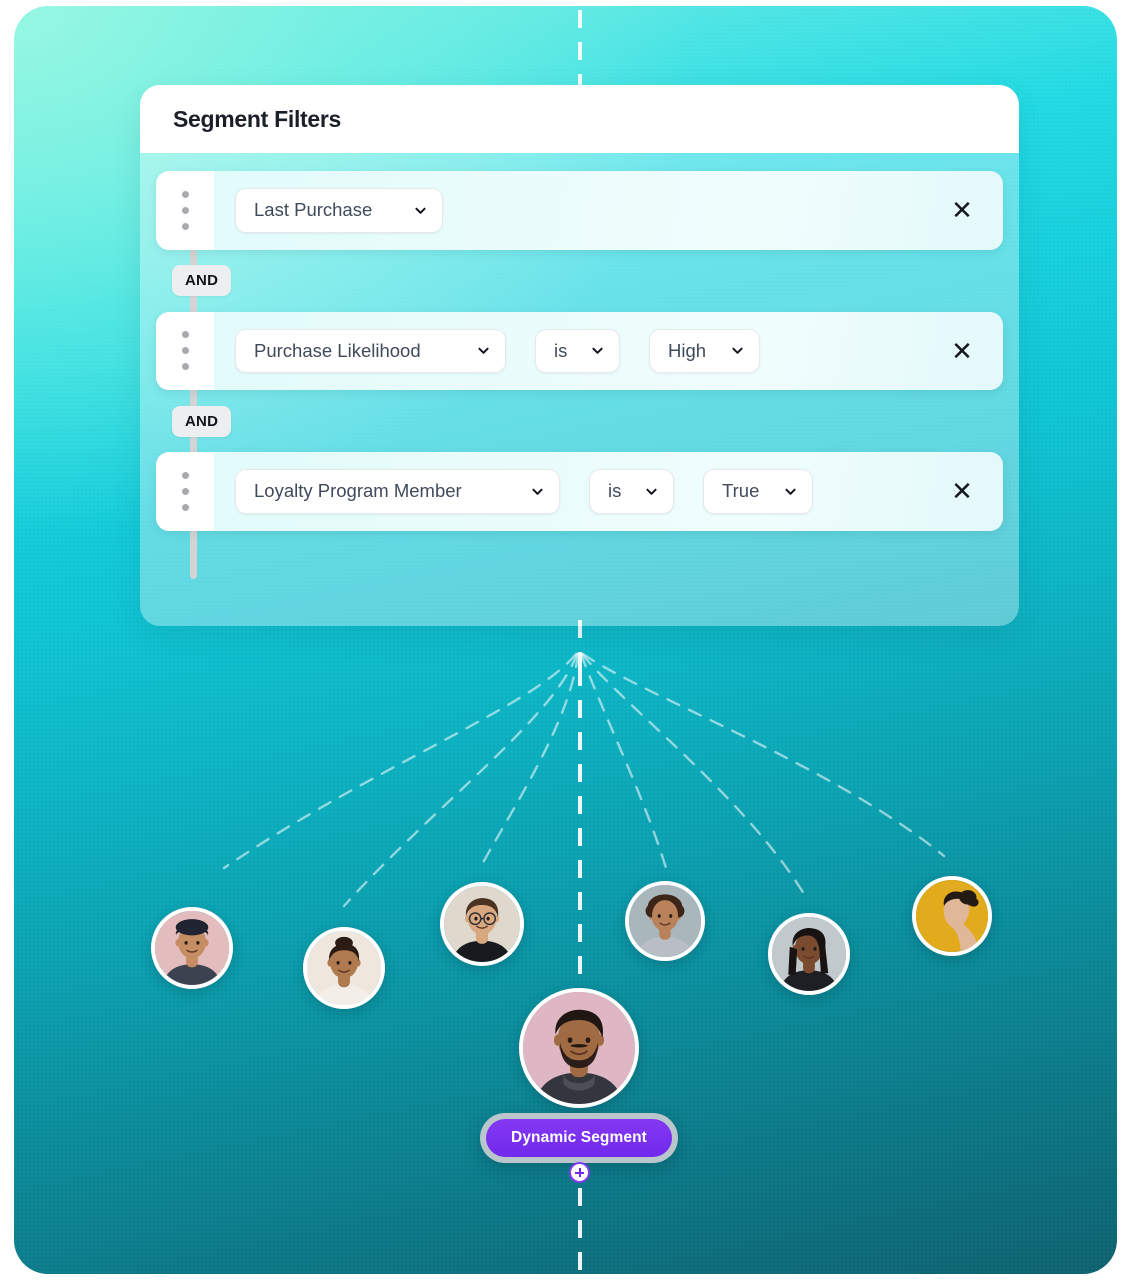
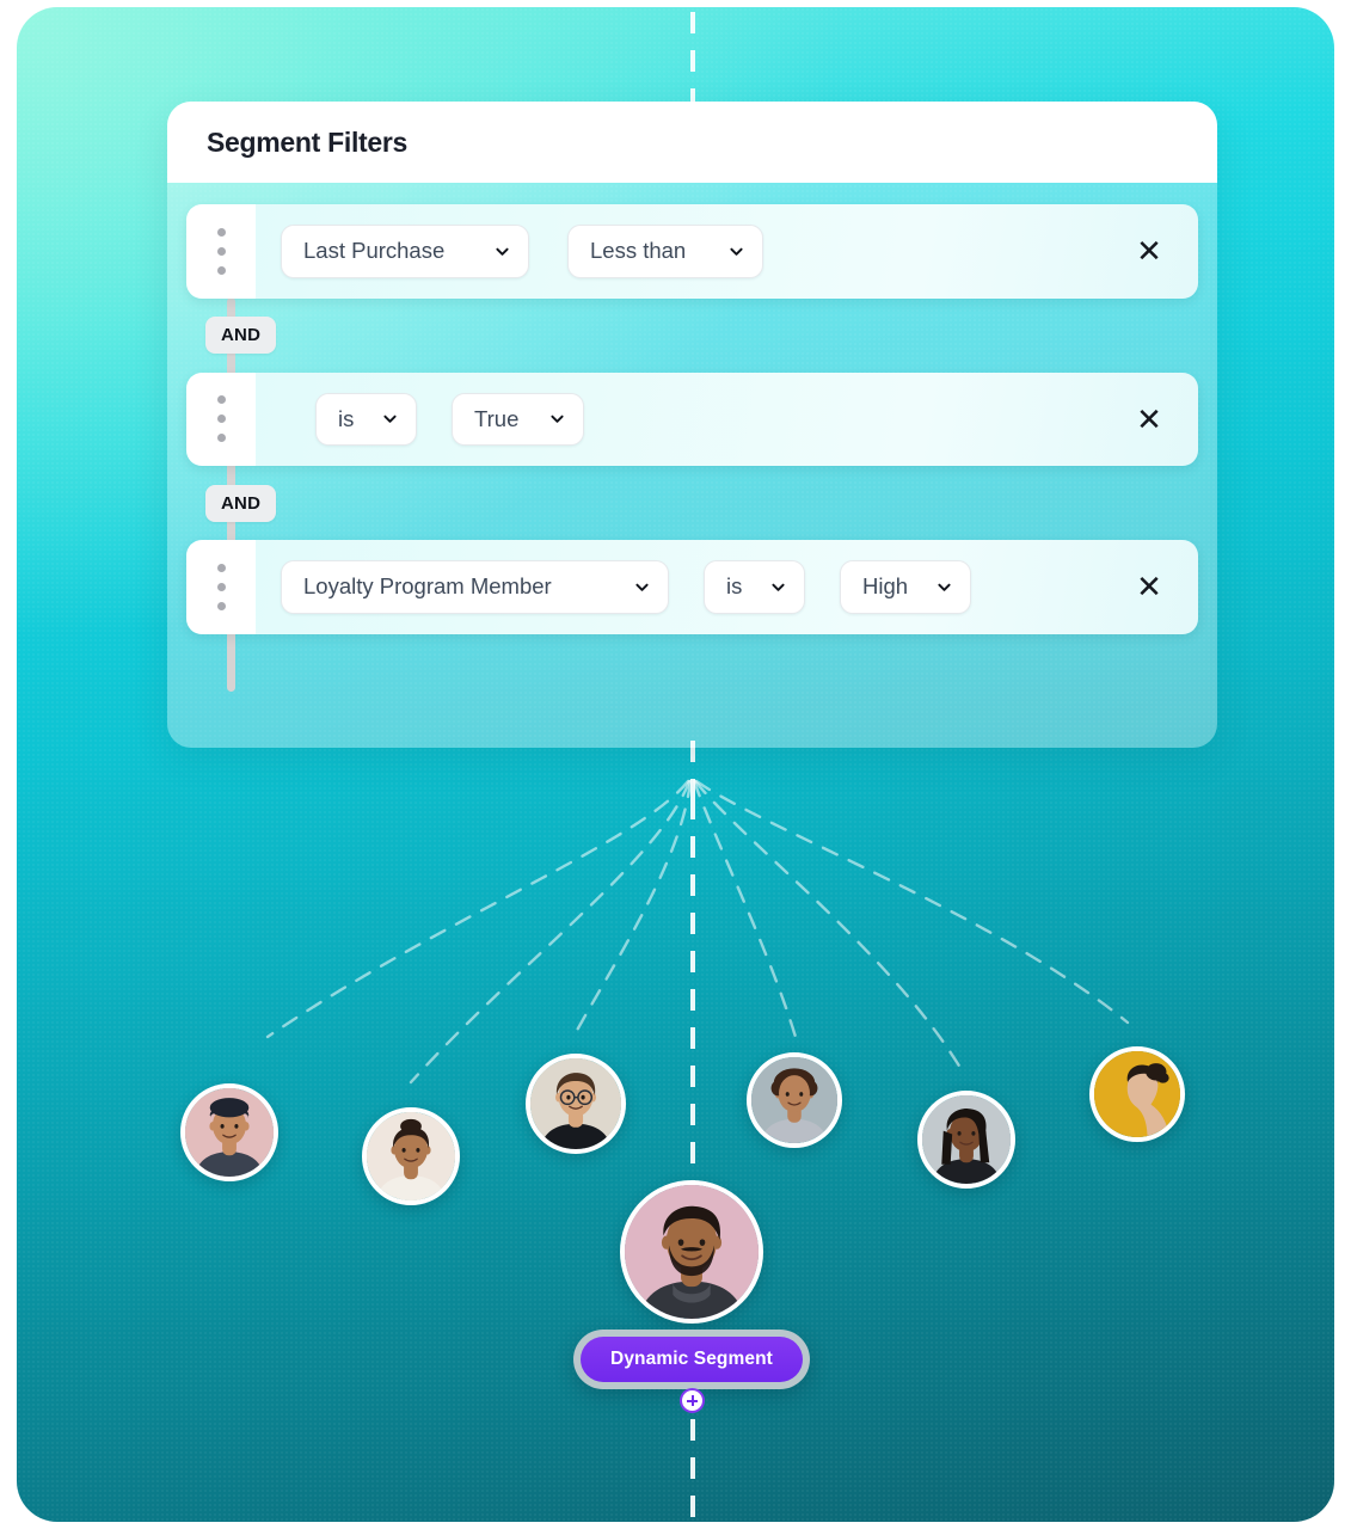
  Segment Filters
  Last Purchase
+ Less than
  ✕
  AND
- Purchase Likelihood
  is
- High
+ True
  ✕
  AND
  Loyalty Program Member
  is
- True
+ High
  ✕
  Dynamic Segment
